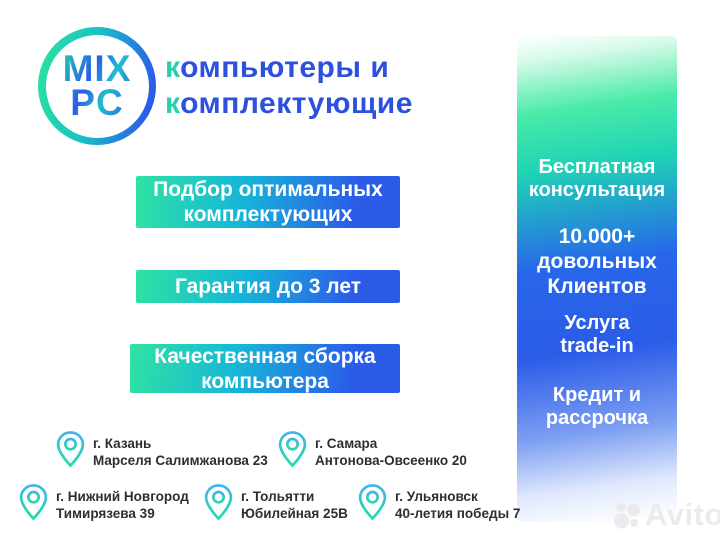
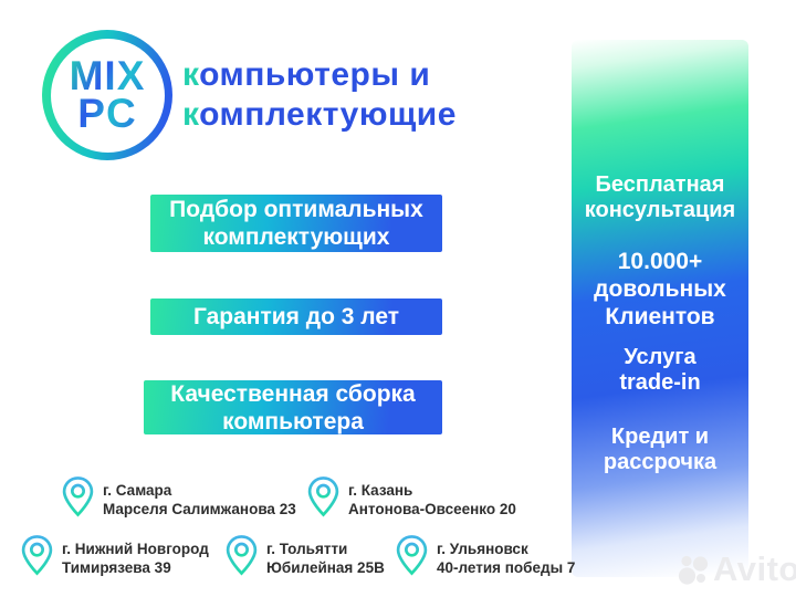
  MIX
  PC
  компьютеры и
  комплектующие
  Подбор оптимальных
  комплектующих
  Гарантия до 3 лет
  Качественная сборка
  компьютера
  Бесплатная
  консультация
  10.000+
  довольных
  Клиентов
  Услуга
  trade-in
  Кредит и
  рассрочка
- г. Казань
+ г. Самара
  Марселя Салимжанова 23
- г. Самара
+ г. Казань
  Антонова-Овсеенко 20
  г. Нижний Новгород
  Тимирязева 39
  г. Тольятти
  Юбилейная 25В
  г. Ульяновск
  40-летия победы 7
